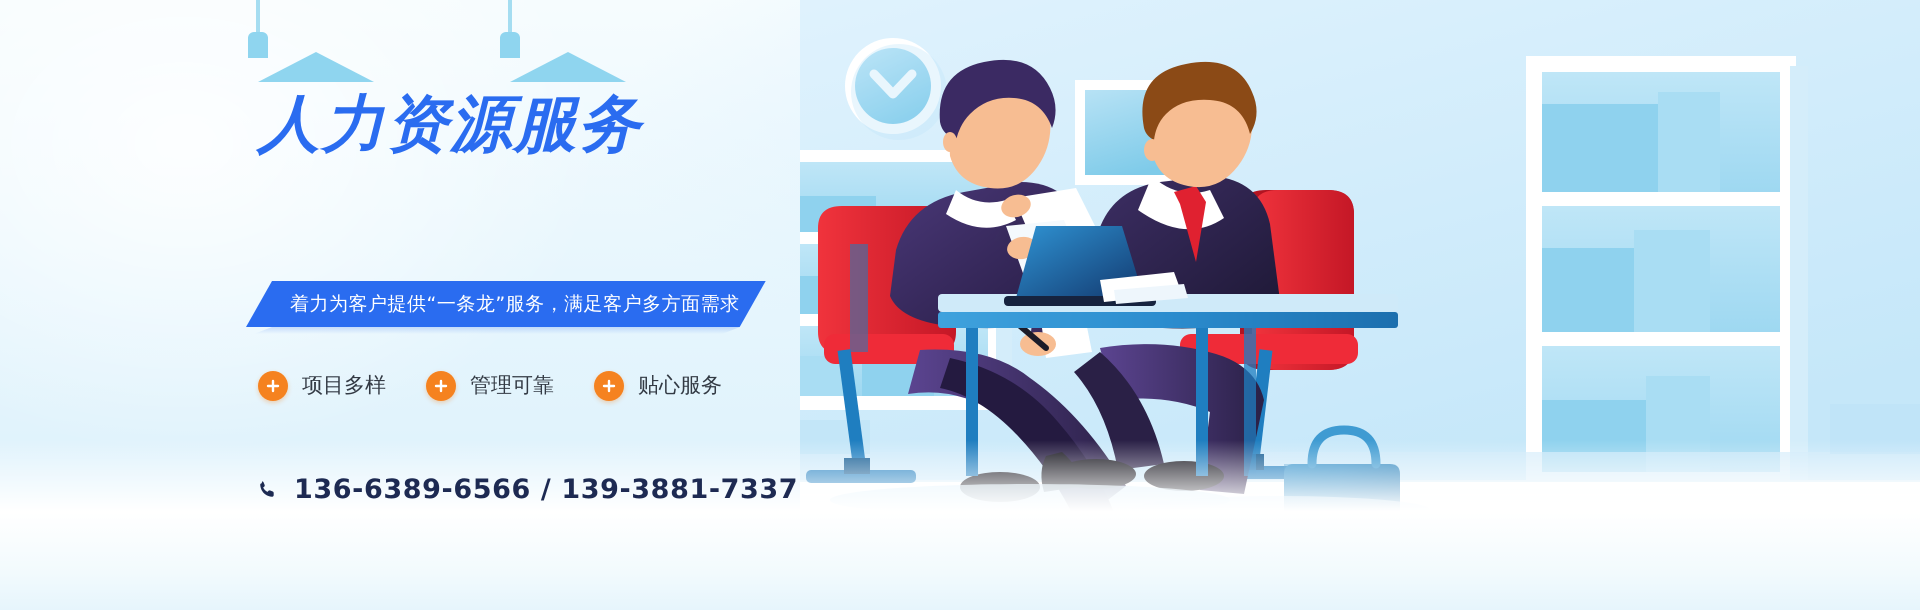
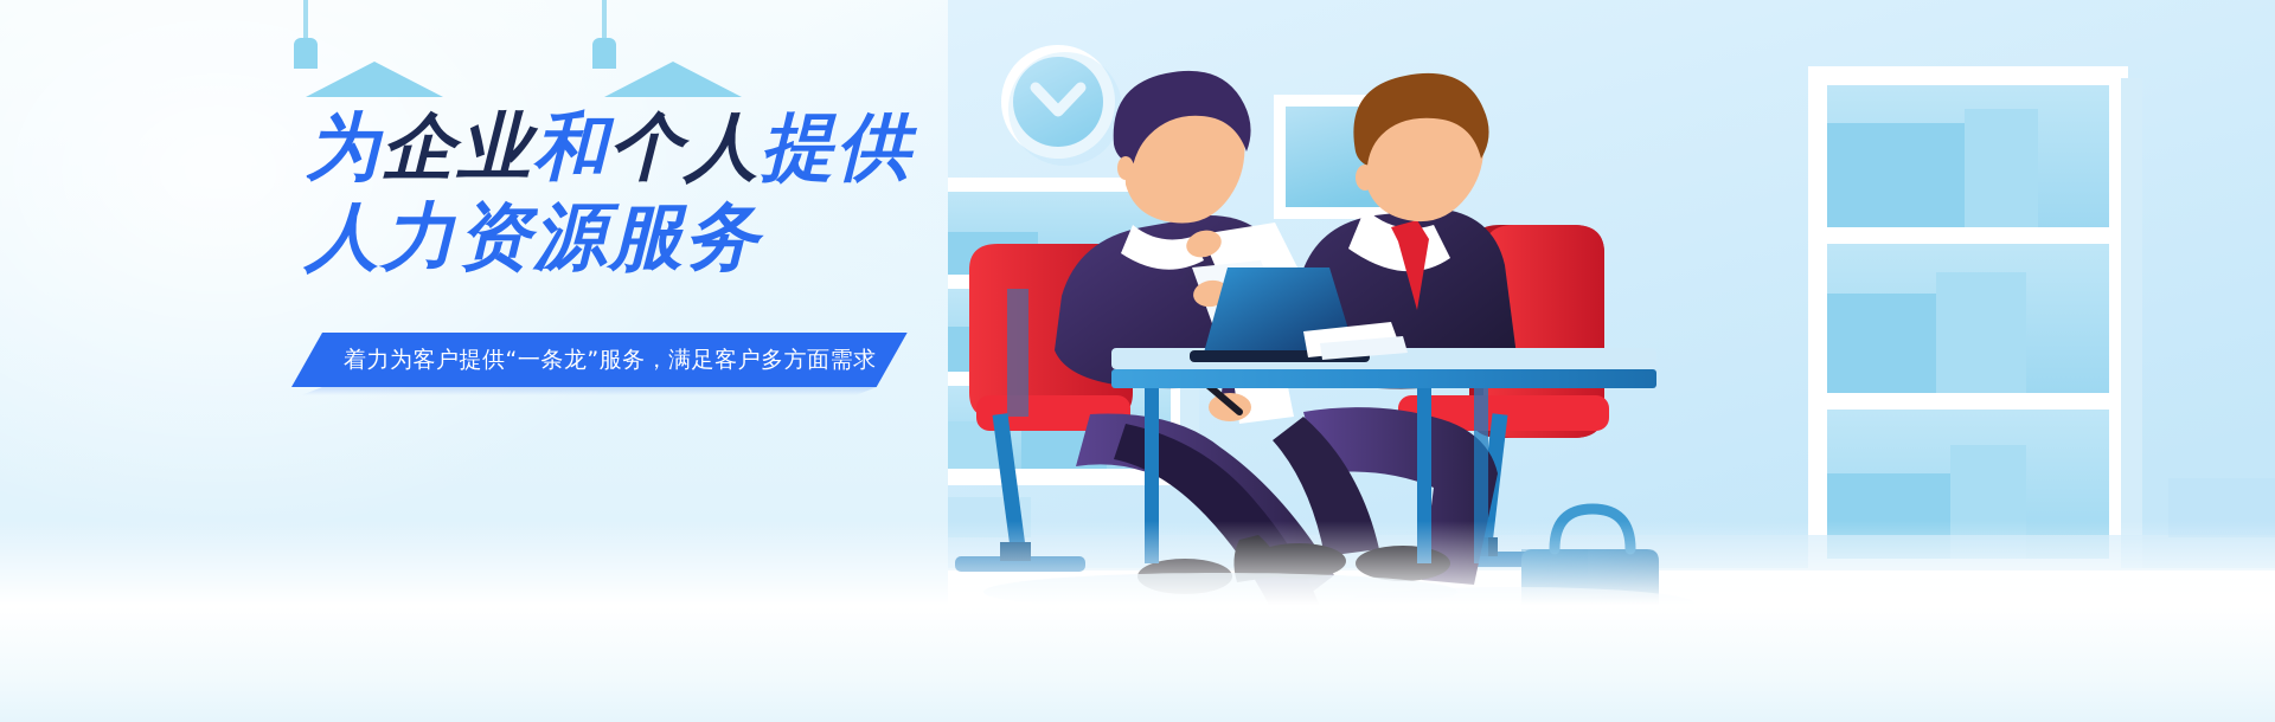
+ 为企业和个人提供
  人力资源服务
  着力为客户提供“一条龙”服务，满足客户多方面需求
- 项目多样
- 管理可靠
- 贴心服务
- 136-6389-6566 / 139-3881-7337
